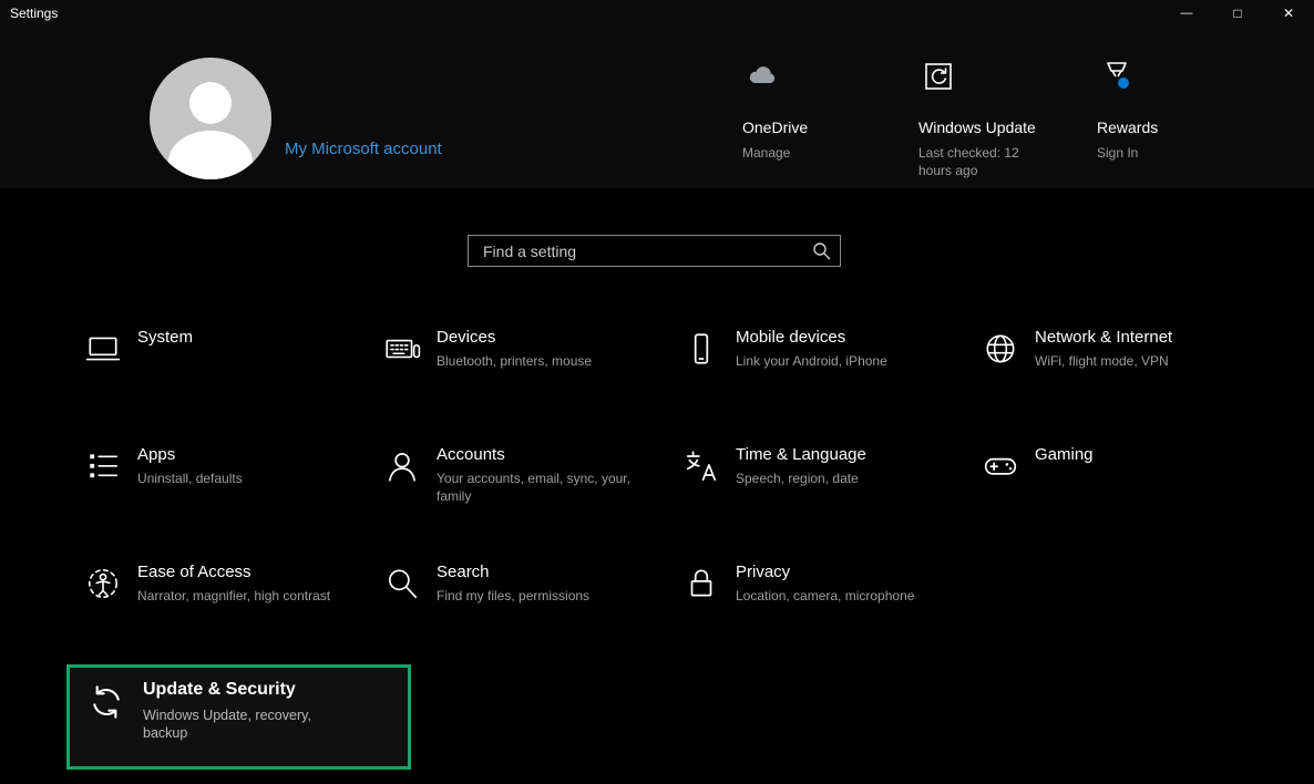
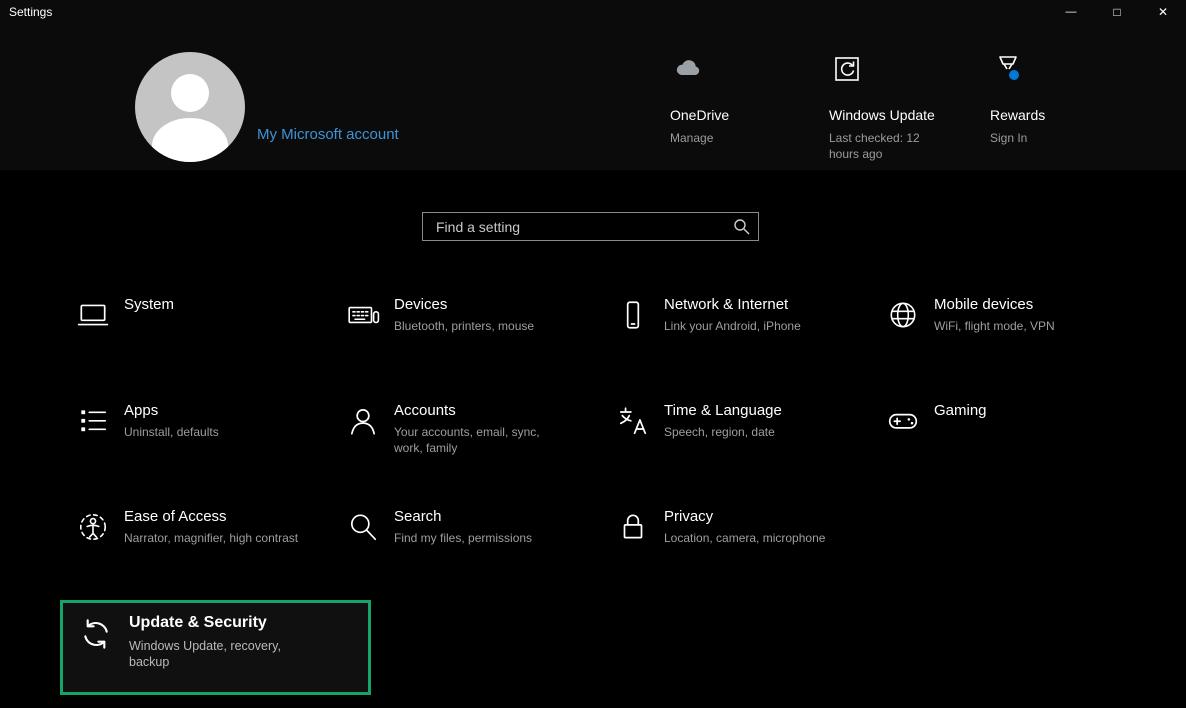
  Settings
  —
  □
  ✕
  My Microsoft account
  OneDrive
  Manage
  Windows Update
  Last checked: 12 hours ago
  Rewards
  Sign In
  Find a setting
  System
  Devices
  Bluetooth, printers, mouse
- Mobile devices
+ Network & Internet
  Link your Android, iPhone
- Network & Internet
+ Mobile devices
  WiFi, flight mode, VPN
  Apps
  Uninstall, defaults
  Accounts
- Your accounts, email, sync, your, family
+ Your accounts, email, sync, work, family
  Time & Language
  Speech, region, date
  Gaming
  Ease of Access
  Narrator, magnifier, high contrast
  Search
  Find my files, permissions
  Privacy
  Location, camera, microphone
  Update & Security
  Windows Update, recovery, backup
